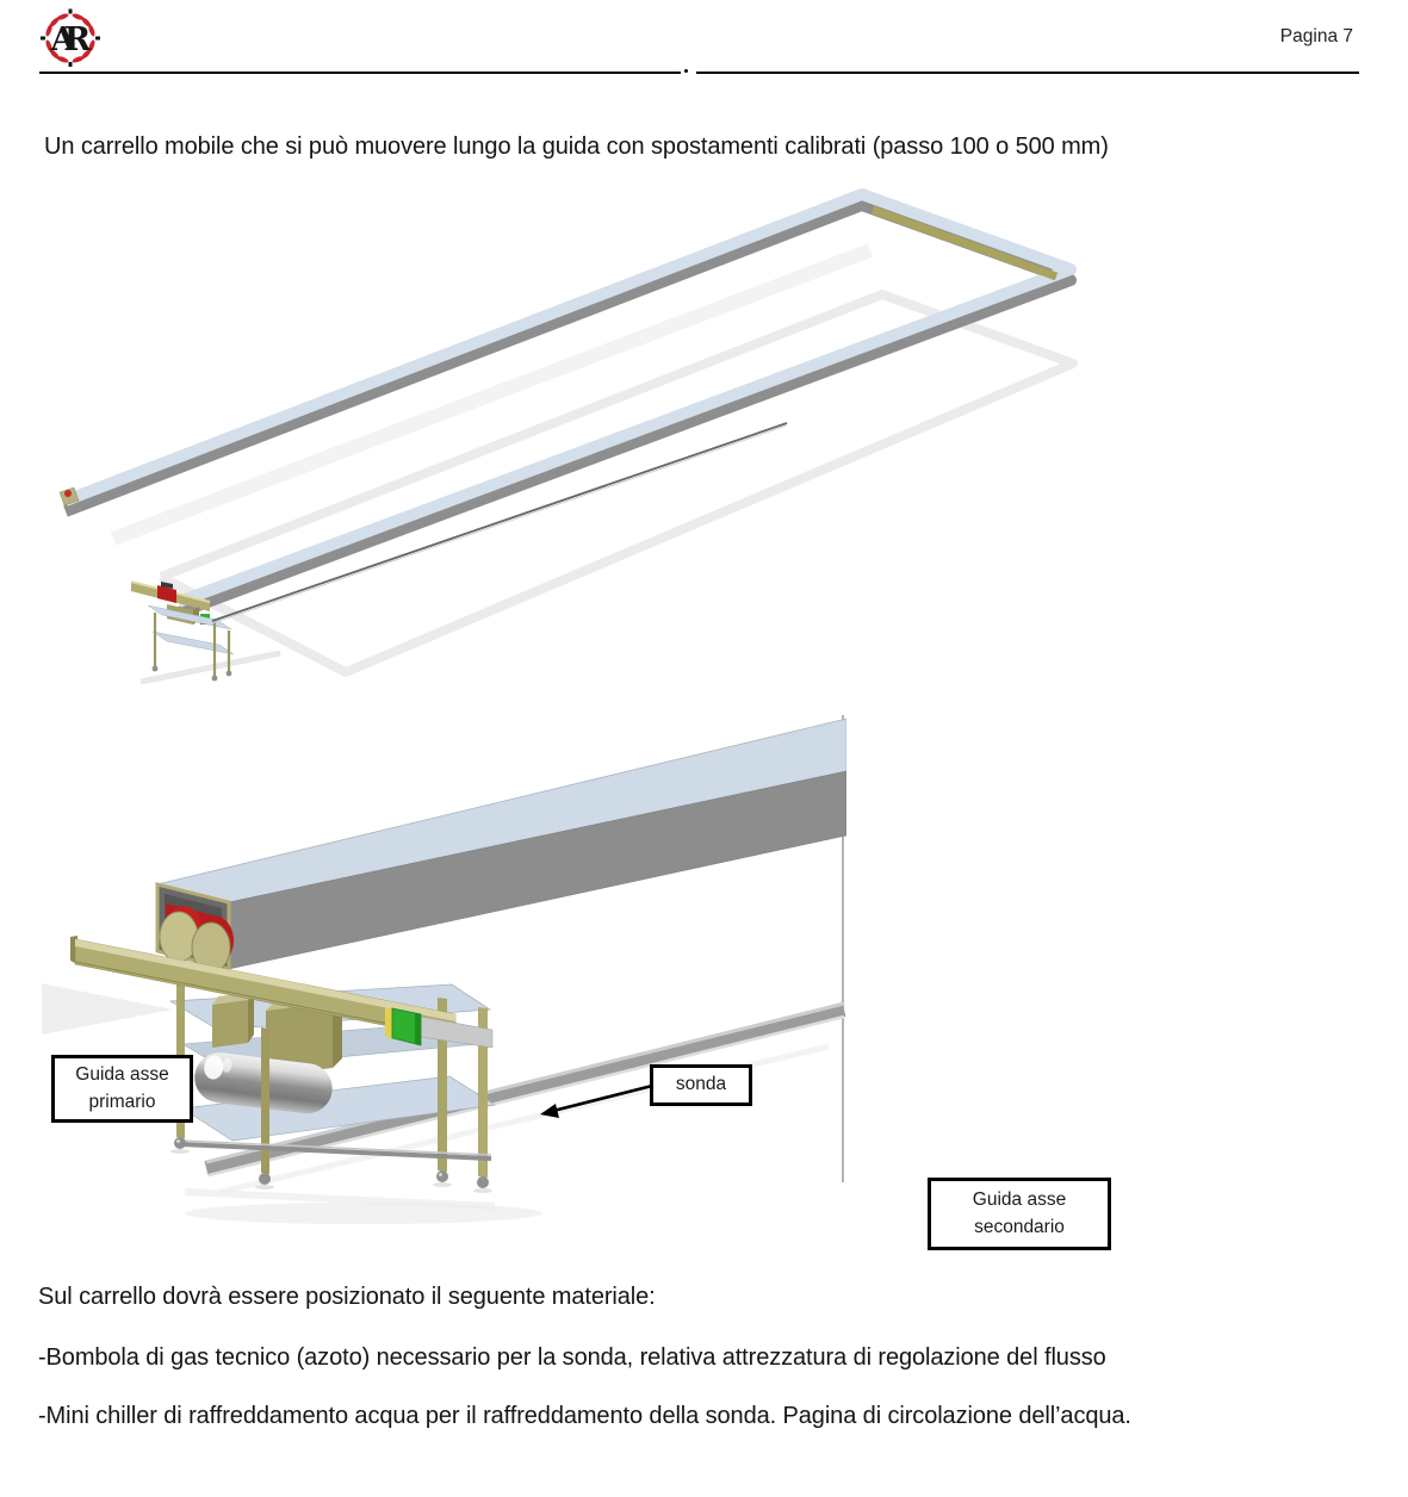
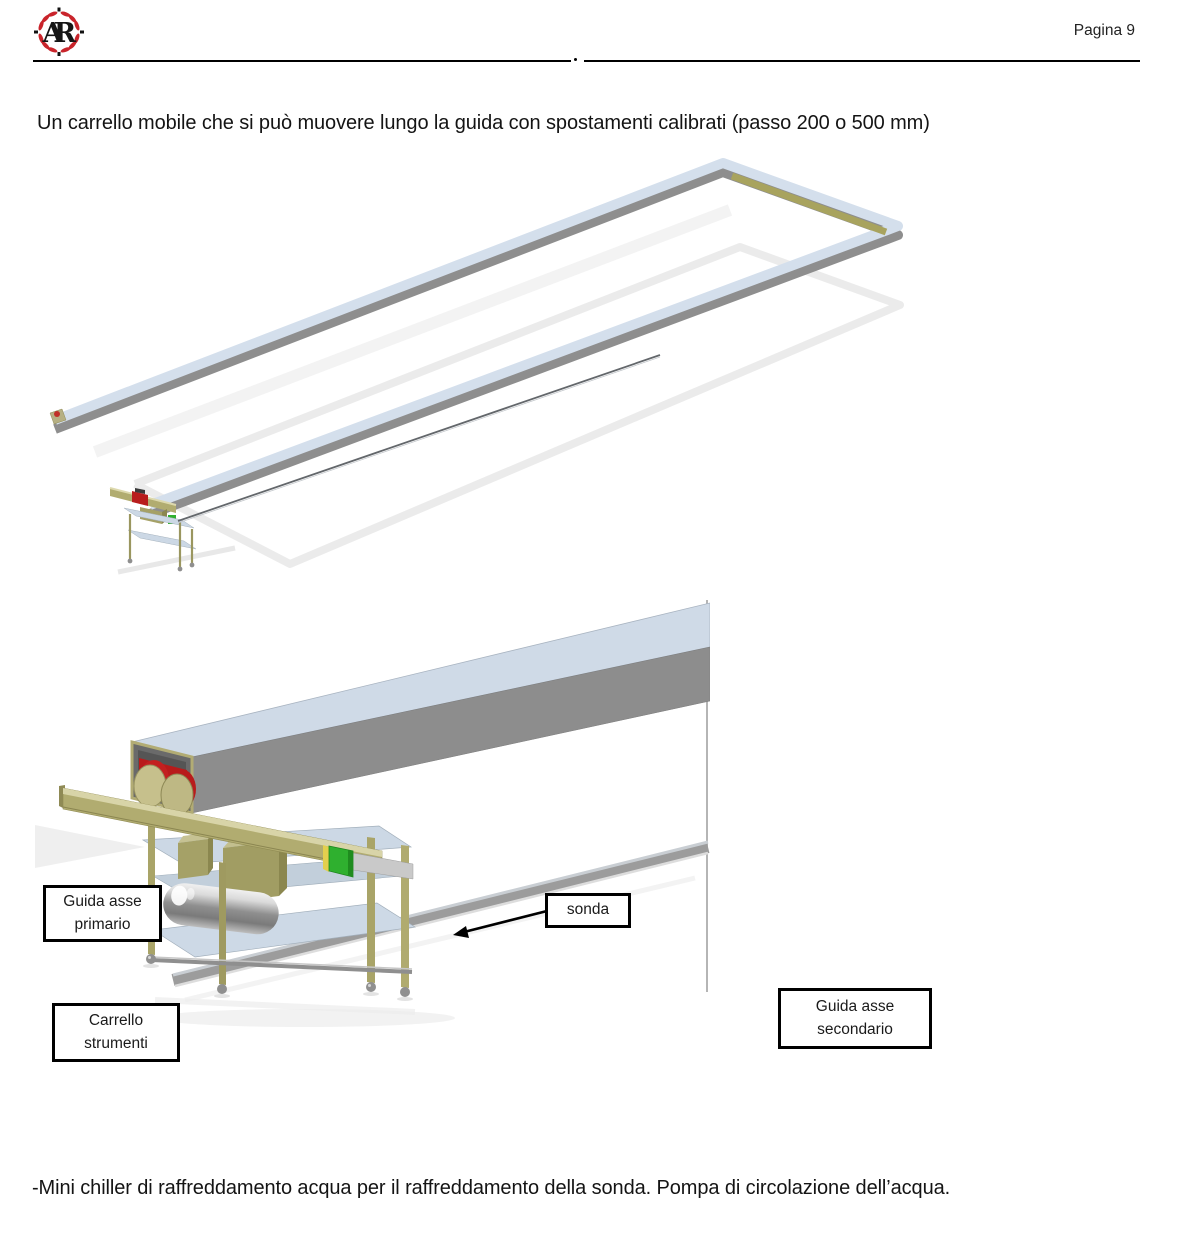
  A
  R
- Pagina 7
+ Pagina 9
- Un carrello mobile che si può muovere lungo la guida con spostamenti calibrati (passo 100 o 500 mm)
+ Un carrello mobile che si può muovere lungo la guida con spostamenti calibrati (passo 200 o 500 mm)
  Guida asse
  primario
  sonda
+ Carrello
+ strumenti
  Guida asse
  secondario
- Sul carrello dovrà essere posizionato il seguente materiale:
- -Bombola di gas tecnico (azoto) necessario per la sonda, relativa attrezzatura di regolazione del flusso
- -Mini chiller di raffreddamento acqua per il raffreddamento della sonda. Pagina di circolazione dell’acqua.
+ -Mini chiller di raffreddamento acqua per il raffreddamento della sonda. Pompa di circolazione dell’acqua.
